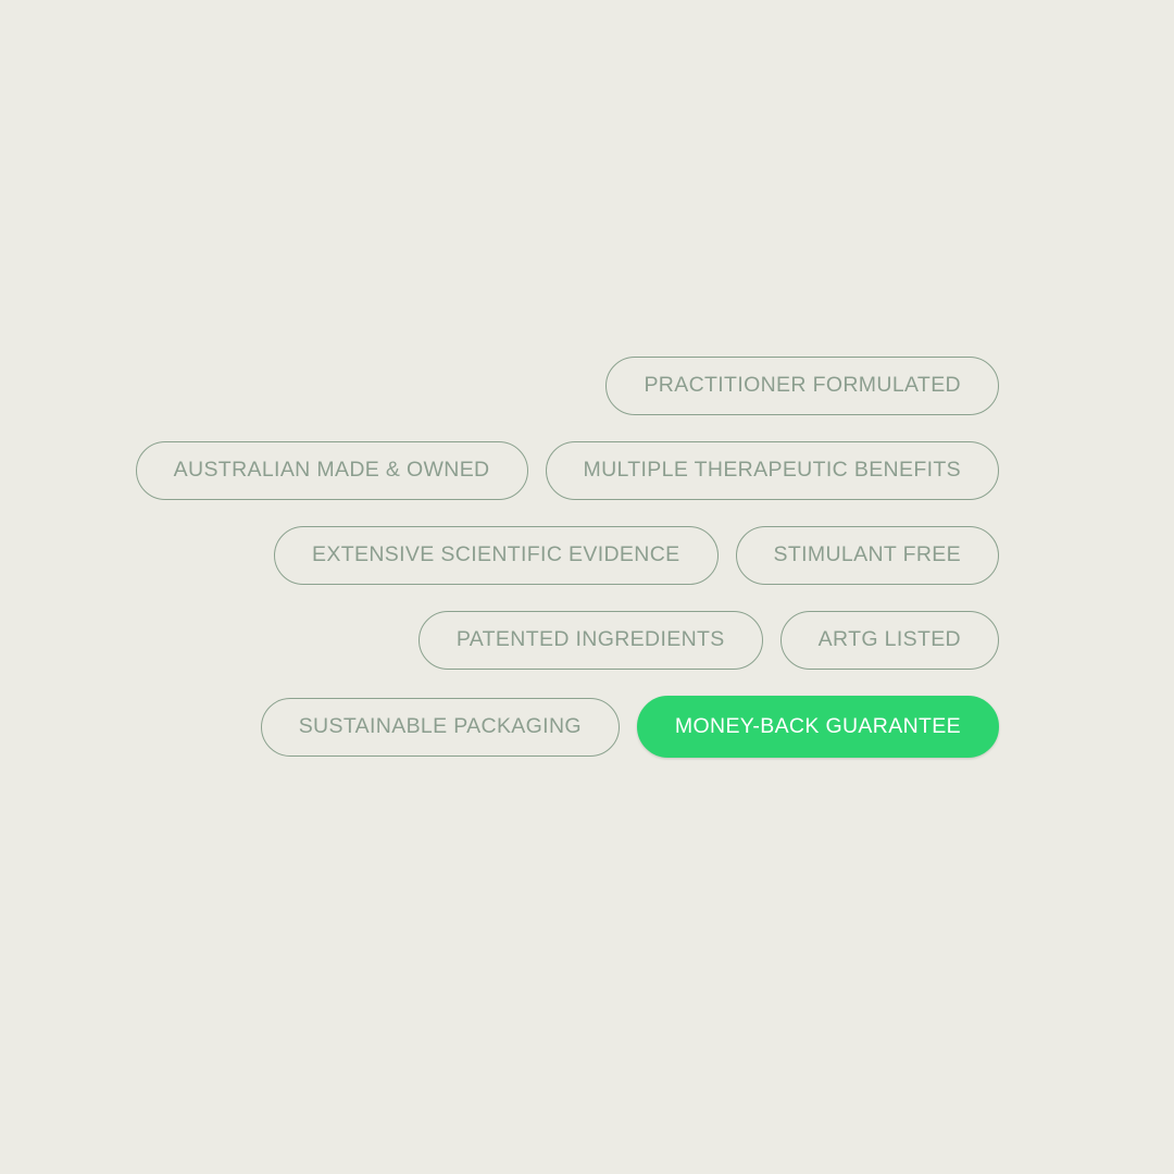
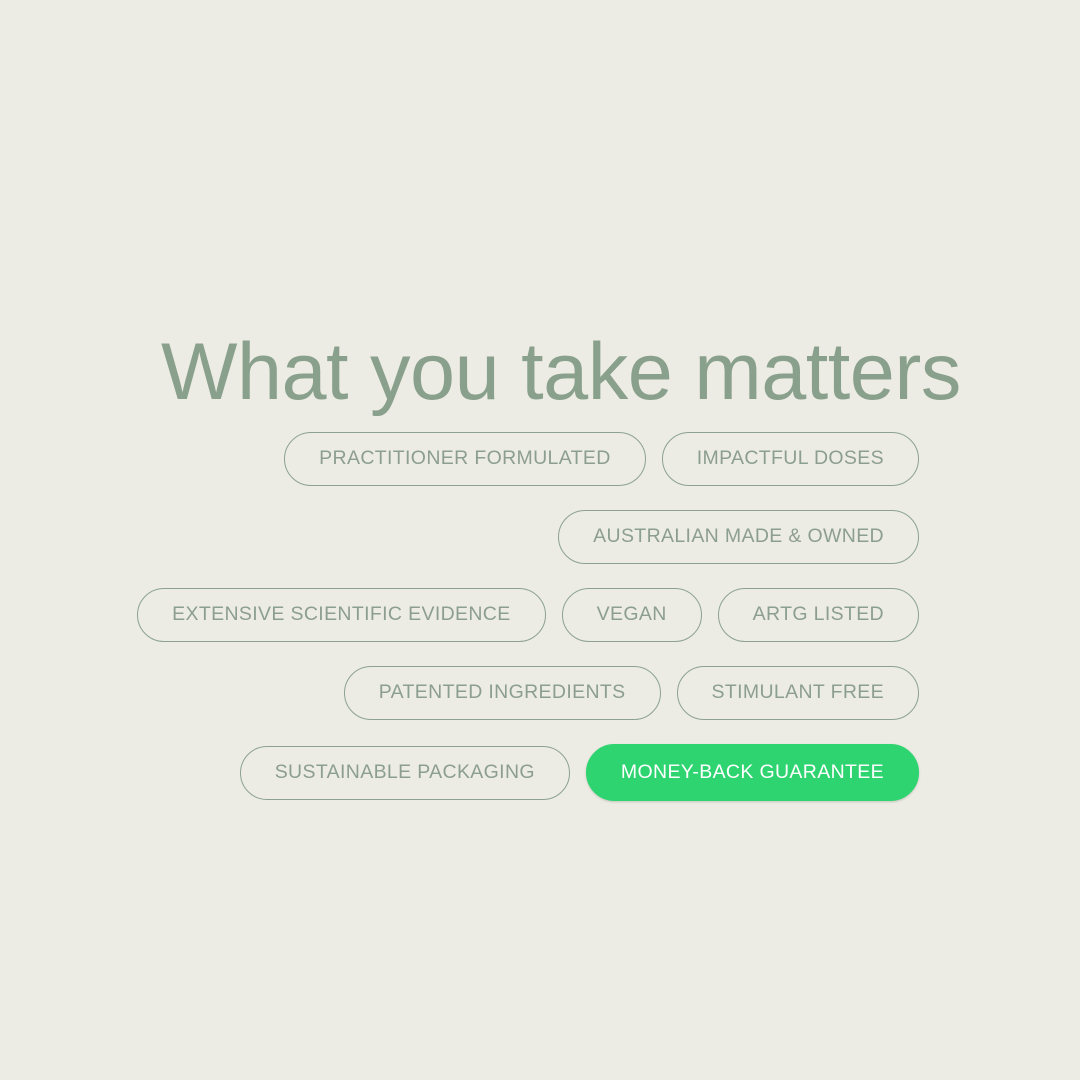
+ What you take matters
  PRACTITIONER FORMULATED
+ IMPACTFUL DOSES
  AUSTRALIAN MADE & OWNED
- MULTIPLE THERAPEUTIC BENEFITS
  EXTENSIVE SCIENTIFIC EVIDENCE
+ VEGAN
- STIMULANT FREE
+ ARTG LISTED
  PATENTED INGREDIENTS
- ARTG LISTED
+ STIMULANT FREE
  SUSTAINABLE PACKAGING
  MONEY-BACK GUARANTEE
